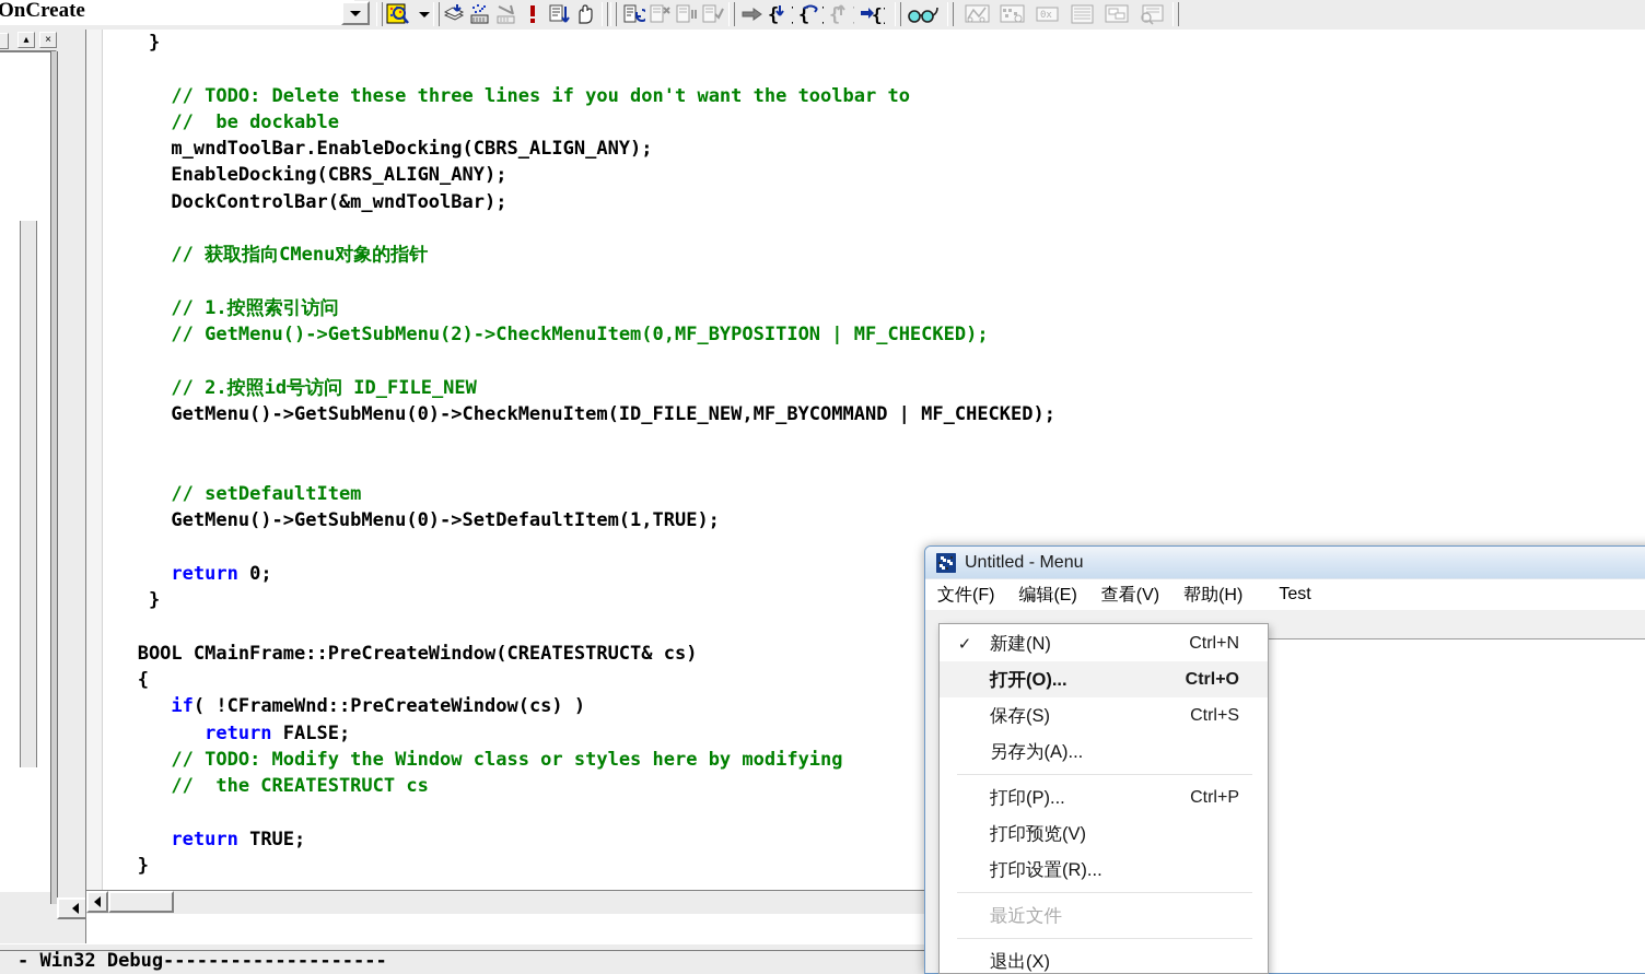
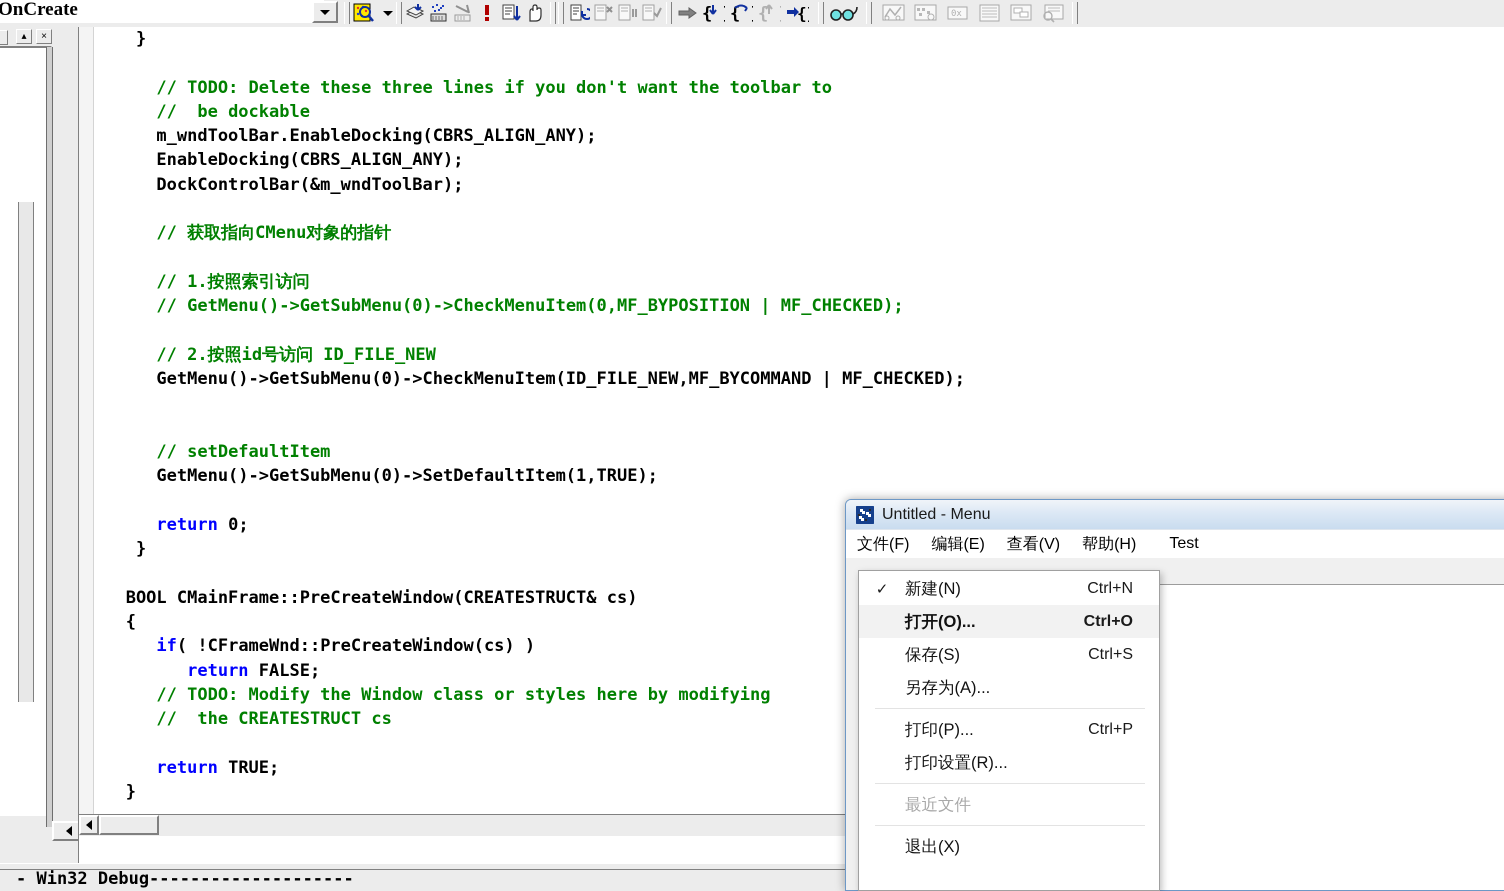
  OnCreate
  0x
  ▴
  ×
  }
  // TODO: Delete these three lines if you don't want the toolbar to
  // be dockable
  m_wndToolBar.EnableDocking(CBRS_ALIGN_ANY);
  EnableDocking(CBRS_ALIGN_ANY);
  DockControlBar(&m_wndToolBar);
  // 获取指向CMenu对象的指针
  // 1.按照索引访问
- // GetMenu()->GetSubMenu(2)->CheckMenuItem(0,MF_BYPOSITION | MF_CHECKED);
+ // GetMenu()->GetSubMenu(0)->CheckMenuItem(0,MF_BYPOSITION | MF_CHECKED);
  // 2.按照id号访问 ID_FILE_NEW
  GetMenu()->GetSubMenu(0)->CheckMenuItem(ID_FILE_NEW,MF_BYCOMMAND | MF_CHECKED);
  // setDefaultItem
  GetMenu()->GetSubMenu(0)->SetDefaultItem(1,TRUE);
  return 0;
  }
  BOOL CMainFrame::PreCreateWindow(CREATESTRUCT& cs)
  {
  if( !CFrameWnd::PreCreateWindow(cs) )
  return FALSE;
  // TODO: Modify the Window class or styles here by modifying
  // the CREATESTRUCT cs
  return TRUE;
  }
  - Win32 Debug--------------------
  Untitled - Menu
  文件(F)
  编辑(E)
  查看(V)
  帮助(H)
  Test
  ✓
  新建(N)
  Ctrl+N
  打开(O)...
  Ctrl+O
  保存(S)
  Ctrl+S
  另存为(A)...
  打印(P)...
  Ctrl+P
- 打印预览(V)
  打印设置(R)...
  最近文件
  退出(X)
